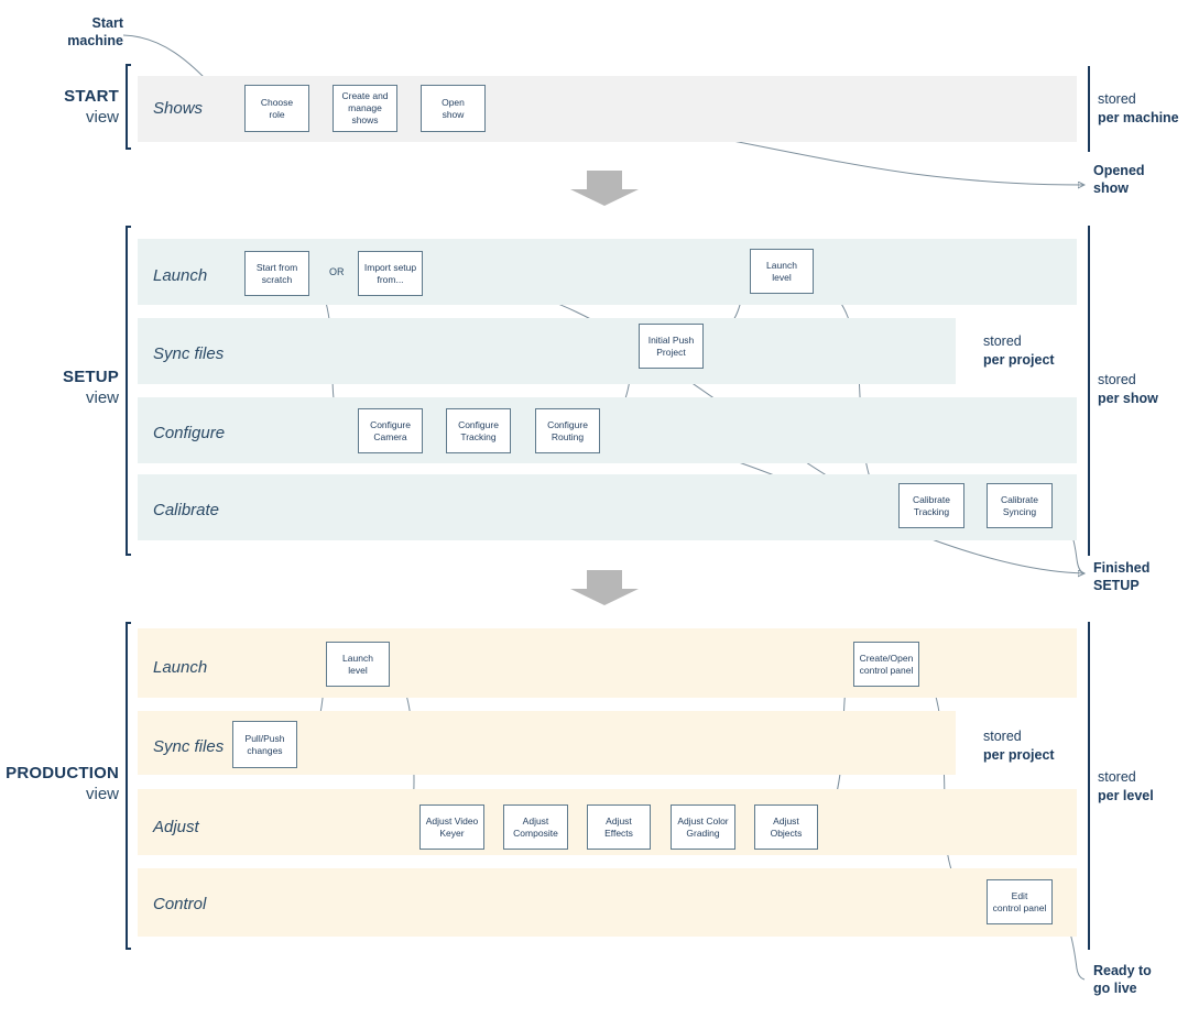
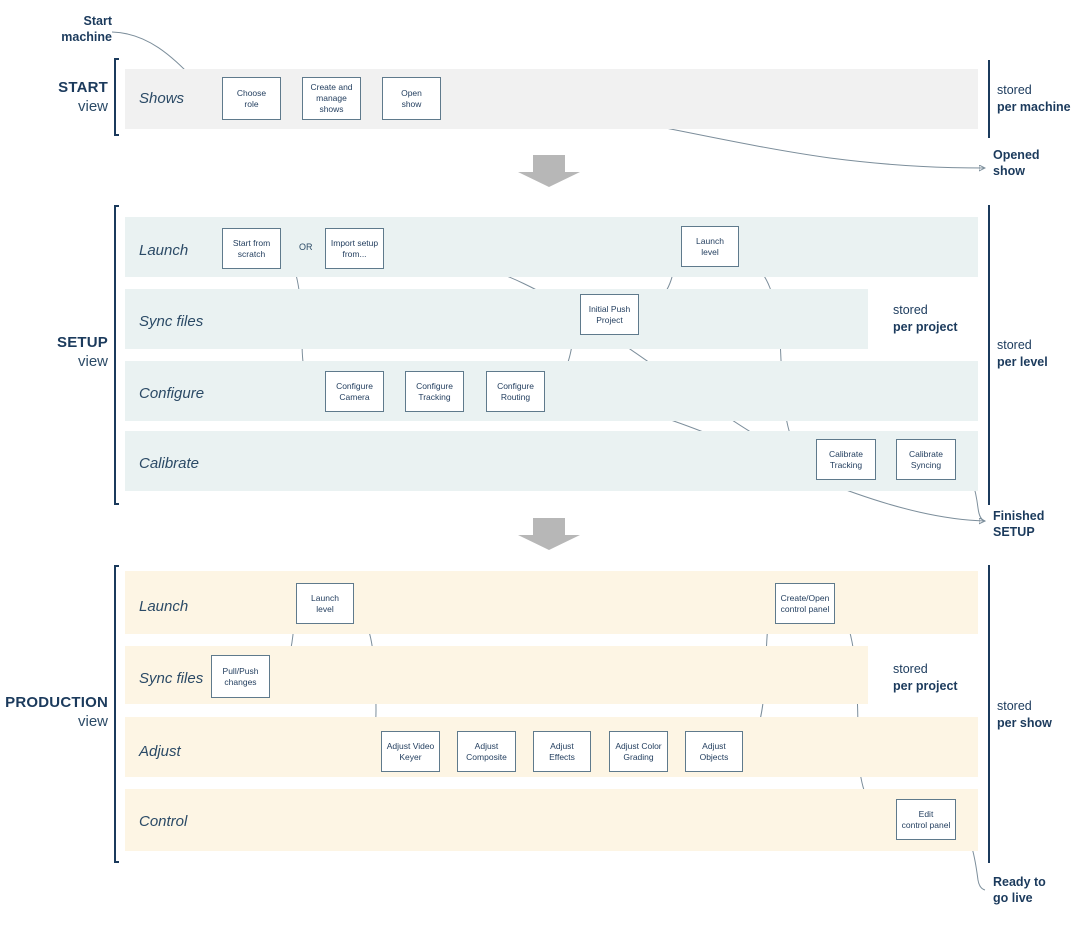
  Start
  machine
  Opened
  show
  Finished
  SETUP
  Ready to
  go live
  START
  view
  Shows
  Choose
  role
  Create and
  manage
  shows
  Open
  show
  stored
  per machine
  SETUP
  view
  Launch
  Sync files
  Configure
  Calibrate
  Start from
  scratch
  OR
  Import setup
  from...
  Launch
  level
  Initial Push
  Project
  Configure
  Camera
  Configure
  Tracking
  Configure
  Routing
  Calibrate
  Tracking
  Calibrate
  Syncing
  stored
  per project
  stored
- per show
+ per level
  PRODUCTION
  view
  Launch
  Sync files
  Adjust
  Control
  Launch
  level
  Create/Open
  control panel
  Pull/Push
  changes
  Adjust Video
  Keyer
  Adjust
  Composite
  Adjust
  Effects
  Adjust Color
  Grading
  Adjust
  Objects
  Edit
  control panel
  stored
  per project
  stored
- per level
+ per show
